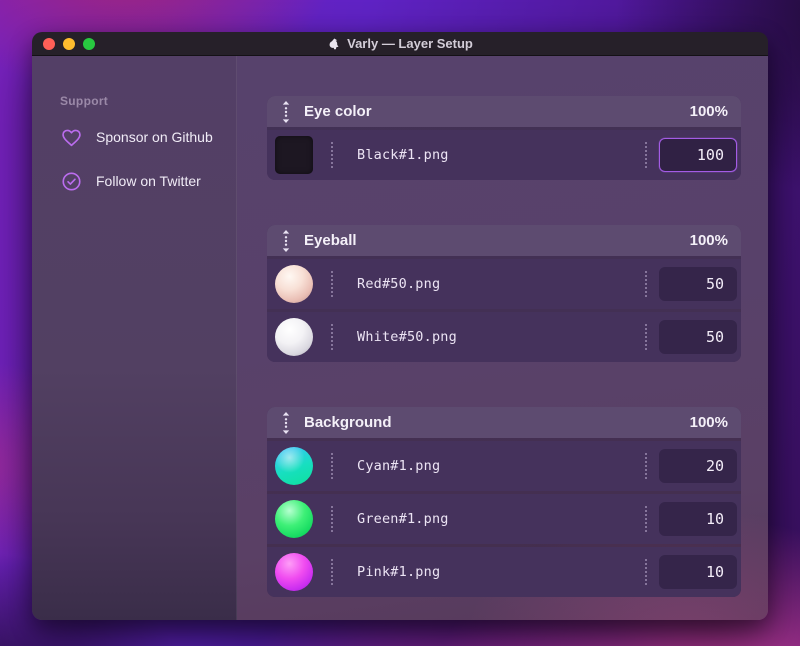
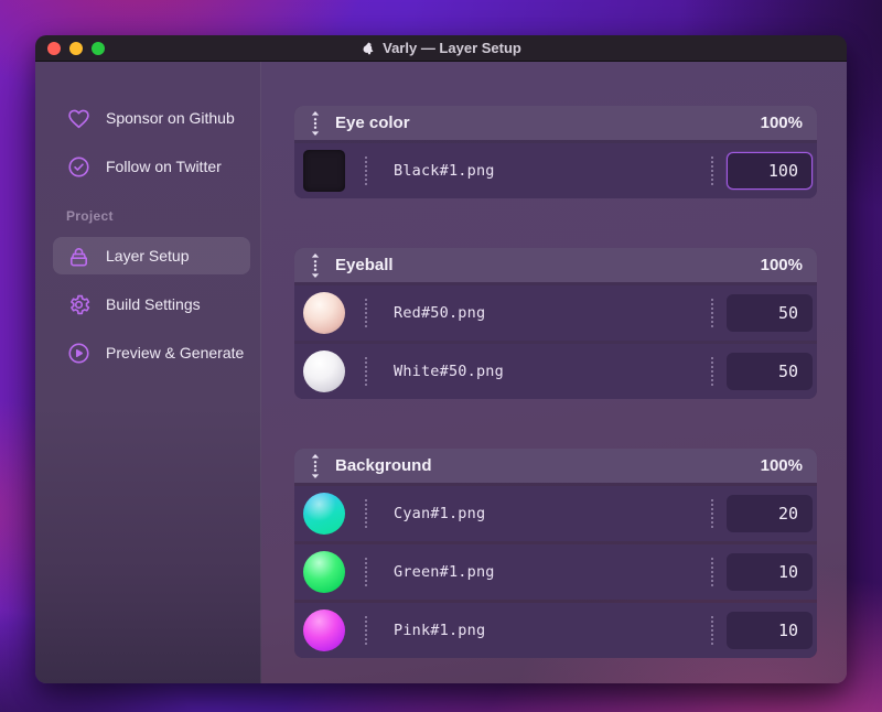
  Varly — Layer Setup
- Support
  Sponsor on Github
  Follow on Twitter
+ Project
+ Layer Setup
+ Build Settings
+ Preview & Generate
  Eye color
  100%
  Black#1.png
  100
  Eyeball
  100%
  Red#50.png
  50
  White#50.png
  50
  Background
  100%
  Cyan#1.png
  20
  Green#1.png
  10
  Pink#1.png
  10
